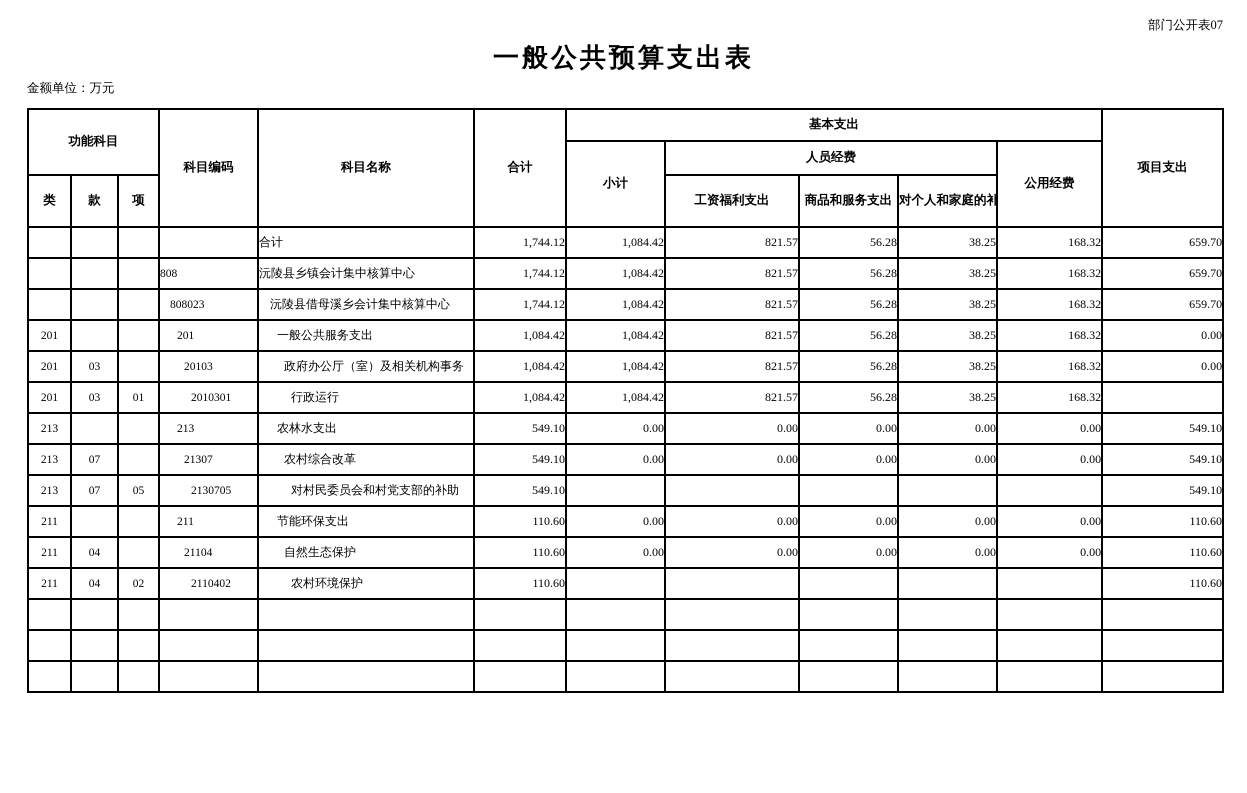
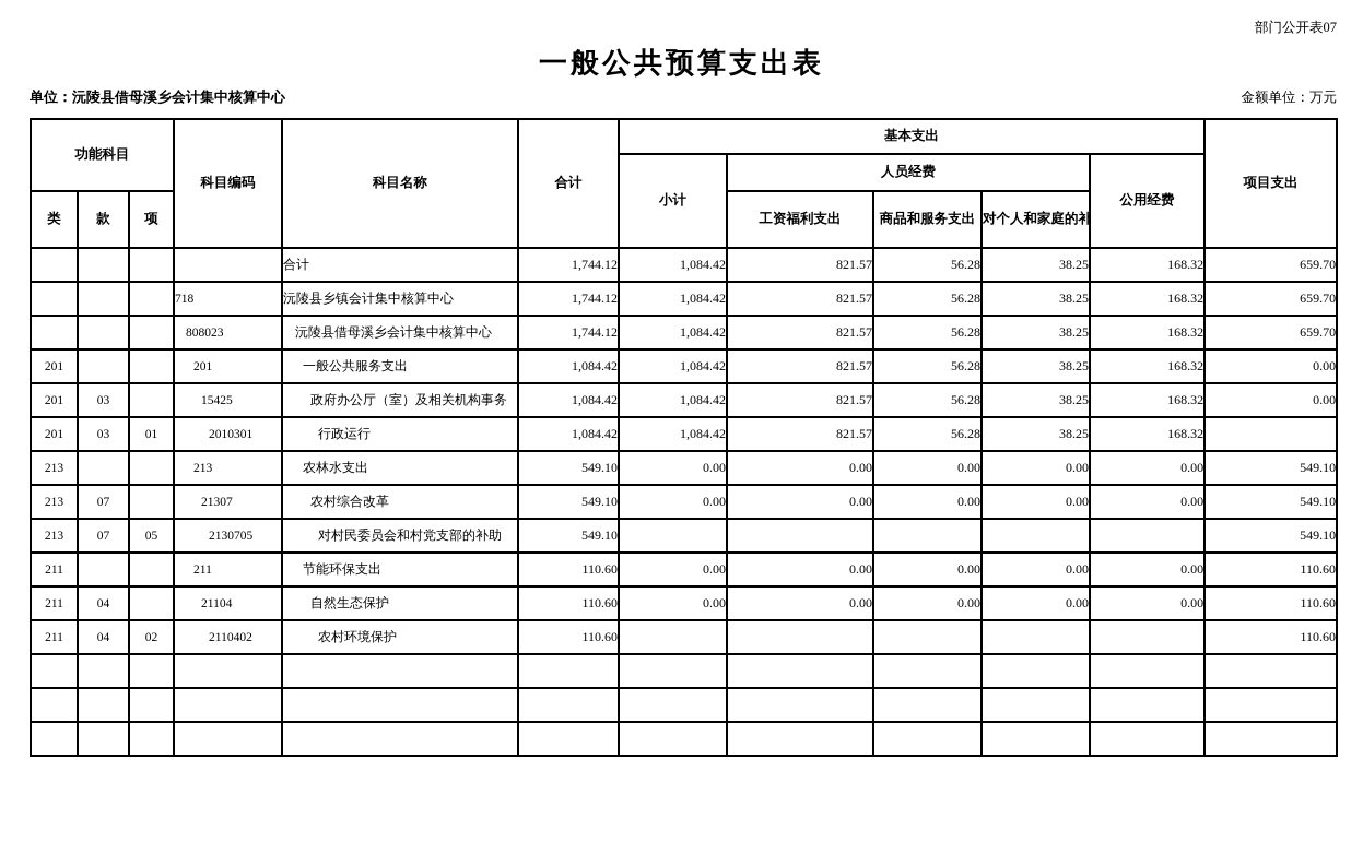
  部门公开表07
  一般公共预算支出表
+ 单位：沅陵县借母溪乡会计集中核算中心
  金额单位：万元
  功能科目	科目编码	科目名称	合计	基本支出	项目支出
  小计	人员经费	公用经费
  类	款	项	工资福利支出	商品和服务支出	对个人和家庭的补
  				合计	1,744.12	1,084.42	821.57	56.28	38.25	168.32	659.70
- 			808	沅陵县乡镇会计集中核算中心	1,744.12	1,084.42	821.57	56.28	38.25	168.32	659.70
+ 			718	沅陵县乡镇会计集中核算中心	1,744.12	1,084.42	821.57	56.28	38.25	168.32	659.70
  			808023	沅陵县借母溪乡会计集中核算中心	1,744.12	1,084.42	821.57	56.28	38.25	168.32	659.70
  201			201	一般公共服务支出	1,084.42	1,084.42	821.57	56.28	38.25	168.32	0.00
- 201	03		20103	政府办公厅（室）及相关机构事务	1,084.42	1,084.42	821.57	56.28	38.25	168.32	0.00
+ 201	03		15425	政府办公厅（室）及相关机构事务	1,084.42	1,084.42	821.57	56.28	38.25	168.32	0.00
  201	03	01	2010301	行政运行	1,084.42	1,084.42	821.57	56.28	38.25	168.32
  213			213	农林水支出	549.10	0.00	0.00	0.00	0.00	0.00	549.10
  213	07		21307	农村综合改革	549.10	0.00	0.00	0.00	0.00	0.00	549.10
  213	07	05	2130705	对村民委员会和村党支部的补助	549.10						549.10
  211			211	节能环保支出	110.60	0.00	0.00	0.00	0.00	0.00	110.60
  211	04		21104	自然生态保护	110.60	0.00	0.00	0.00	0.00	0.00	110.60
  211	04	02	2110402	农村环境保护	110.60						110.60
